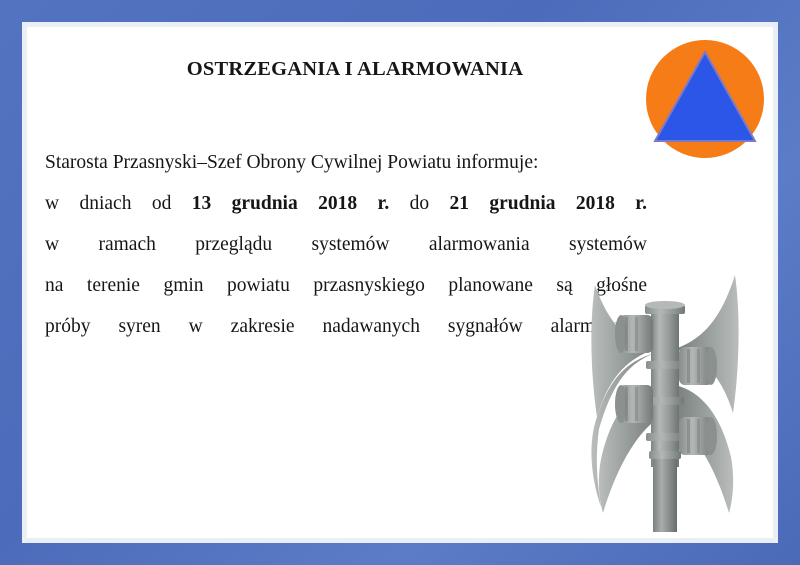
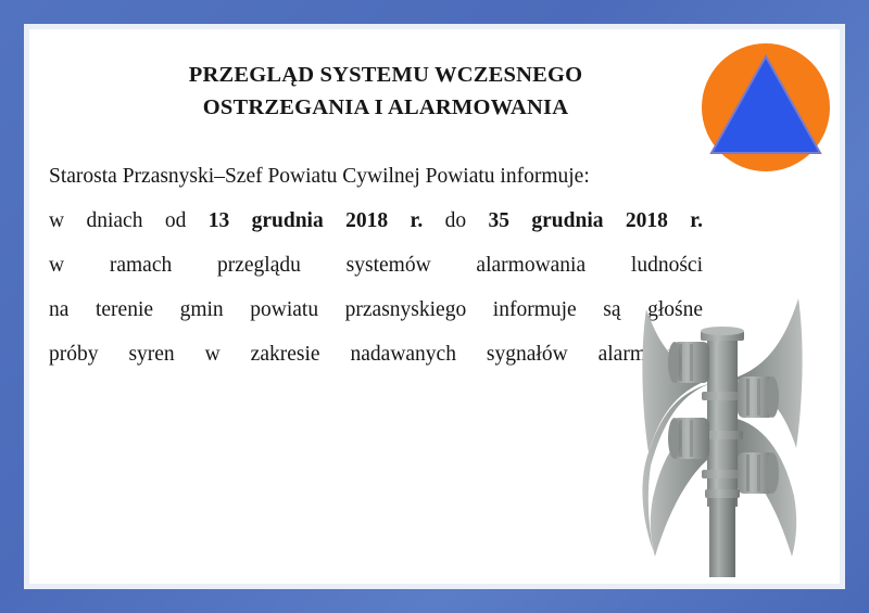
+ PRZEGLĄD SYSTEMU WCZESNEGO
  OSTRZEGANIA I ALARMOWANIA
- Starosta Przasnyski–Szef Obrony Cywilnej Powiatu informuje:
+ Starosta Przasnyski–Szef Powiatu Cywilnej Powiatu informuje:
- w dniach od 13 grudnia 2018 r. do 21 grudnia 2018 r.
+ w dniach od 13 grudnia 2018 r. do 35 grudnia 2018 r.
- w ramach przeglądu systemów alarmowania systemów
+ w ramach przeglądu systemów alarmowania ludności
- na terenie gmin powiatu przasnyskiego planowane są głośne
+ na terenie gmin powiatu przasnyskiego informuje są głośne
  próby syren w zakresie nadawanych sygnałów alarm
